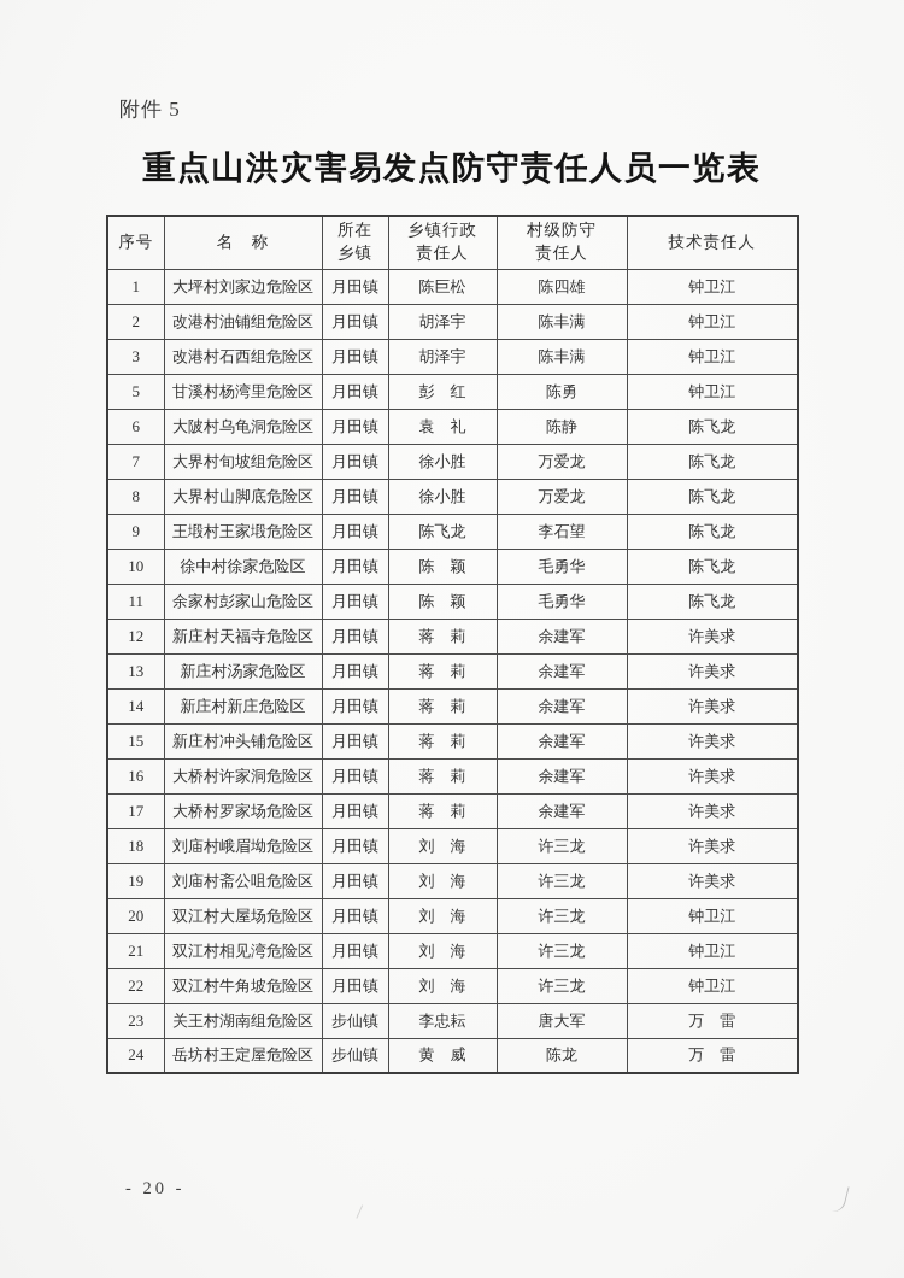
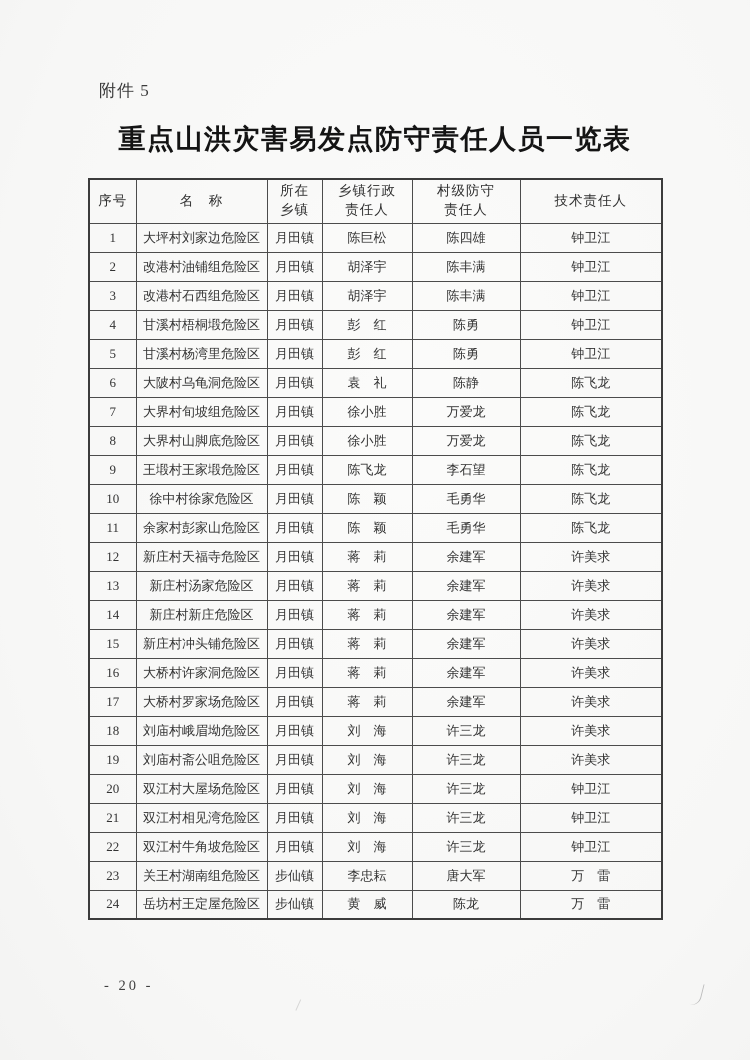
  附件 5
  重点山洪灾害易发点防守责任人员一览表
  序号	名 称	所在 乡镇	乡镇行政 责任人	村级防守 责任人	技术责任人
  1	大坪村刘家边危险区	月田镇	陈巨松	陈四雄	钟卫江
  2	改港村油铺组危险区	月田镇	胡泽宇	陈丰满	钟卫江
  3	改港村石西组危险区	月田镇	胡泽宇	陈丰满	钟卫江
+ 4	甘溪村梧桐塅危险区	月田镇	彭 红	陈勇	钟卫江
  5	甘溪村杨湾里危险区	月田镇	彭 红	陈勇	钟卫江
  6	大陂村乌龟洞危险区	月田镇	袁 礼	陈静	陈飞龙
  7	大界村旬坡组危险区	月田镇	徐小胜	万爱龙	陈飞龙
  8	大界村山脚底危险区	月田镇	徐小胜	万爱龙	陈飞龙
  9	王塅村王家塅危险区	月田镇	陈飞龙	李石望	陈飞龙
  10	徐中村徐家危险区	月田镇	陈 颖	毛勇华	陈飞龙
  11	余家村彭家山危险区	月田镇	陈 颖	毛勇华	陈飞龙
  12	新庄村天福寺危险区	月田镇	蒋 莉	余建军	许美求
  13	新庄村汤家危险区	月田镇	蒋 莉	余建军	许美求
  14	新庄村新庄危险区	月田镇	蒋 莉	余建军	许美求
  15	新庄村冲头铺危险区	月田镇	蒋 莉	余建军	许美求
  16	大桥村许家洞危险区	月田镇	蒋 莉	余建军	许美求
  17	大桥村罗家场危险区	月田镇	蒋 莉	余建军	许美求
  18	刘庙村峨眉坳危险区	月田镇	刘 海	许三龙	许美求
  19	刘庙村斋公咀危险区	月田镇	刘 海	许三龙	许美求
  20	双江村大屋场危险区	月田镇	刘 海	许三龙	钟卫江
  21	双江村相见湾危险区	月田镇	刘 海	许三龙	钟卫江
  22	双江村牛角坡危险区	月田镇	刘 海	许三龙	钟卫江
  23	关王村湖南组危险区	步仙镇	李忠耘	唐大军	万 雷
  24	岳坊村王定屋危险区	步仙镇	黄 威	陈龙	万 雷
  - 20 -
